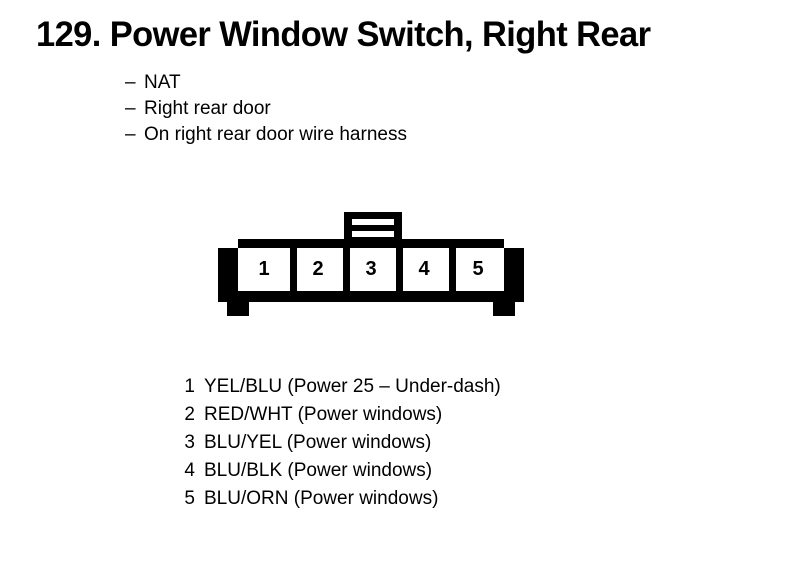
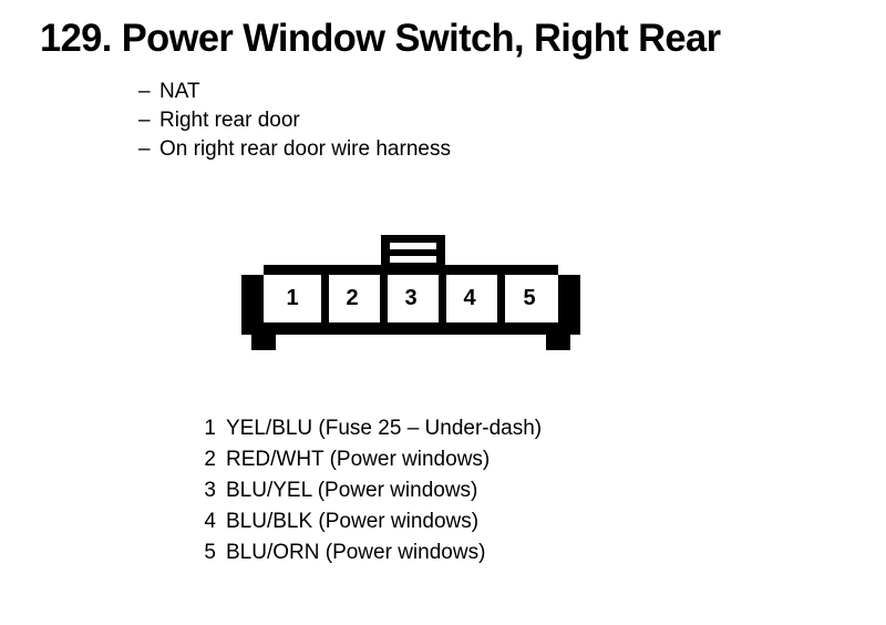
  129. Power Window Switch, Right Rear
  – NAT
  – Right rear door
  – On right rear door wire harness
  1
  2
  3
  4
  5
- 1 YEL/BLU (Power 25 – Under-dash)
+ 1 YEL/BLU (Fuse 25 – Under-dash)
  2 RED/WHT (Power windows)
  3 BLU/YEL (Power windows)
  4 BLU/BLK (Power windows)
  5 BLU/ORN (Power windows)
